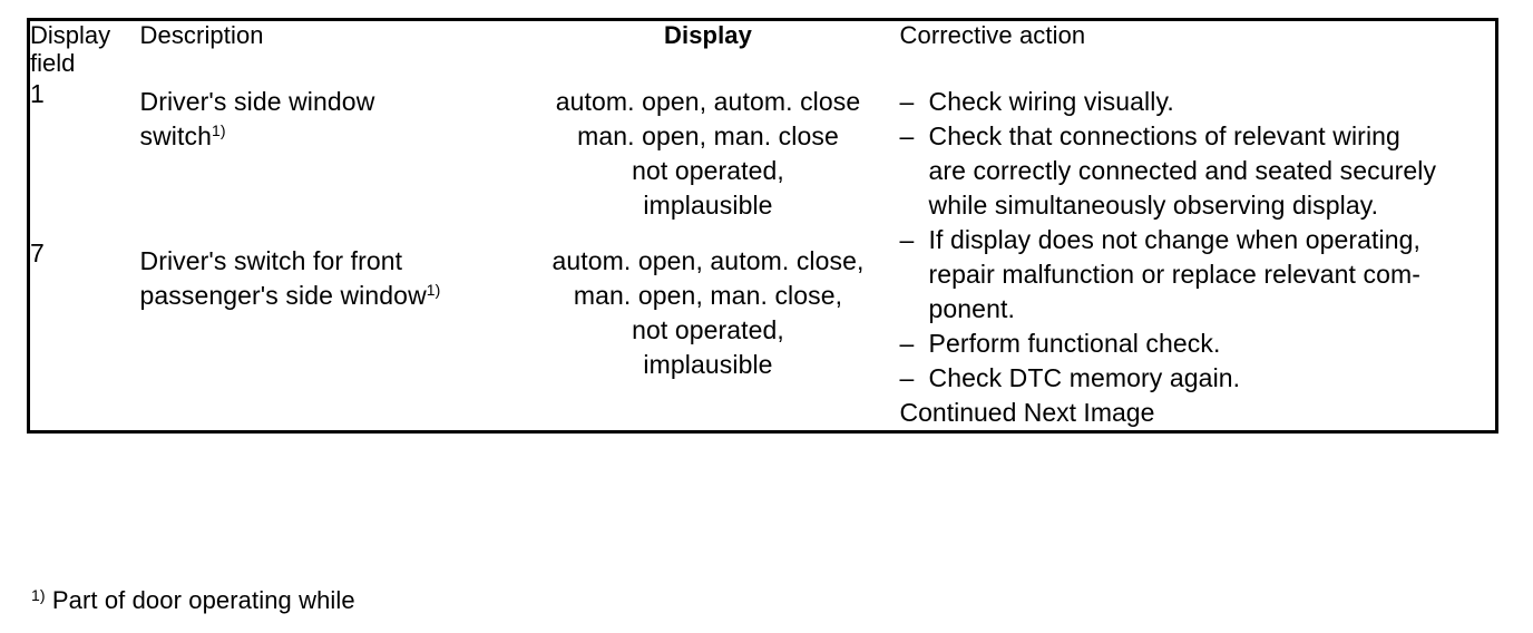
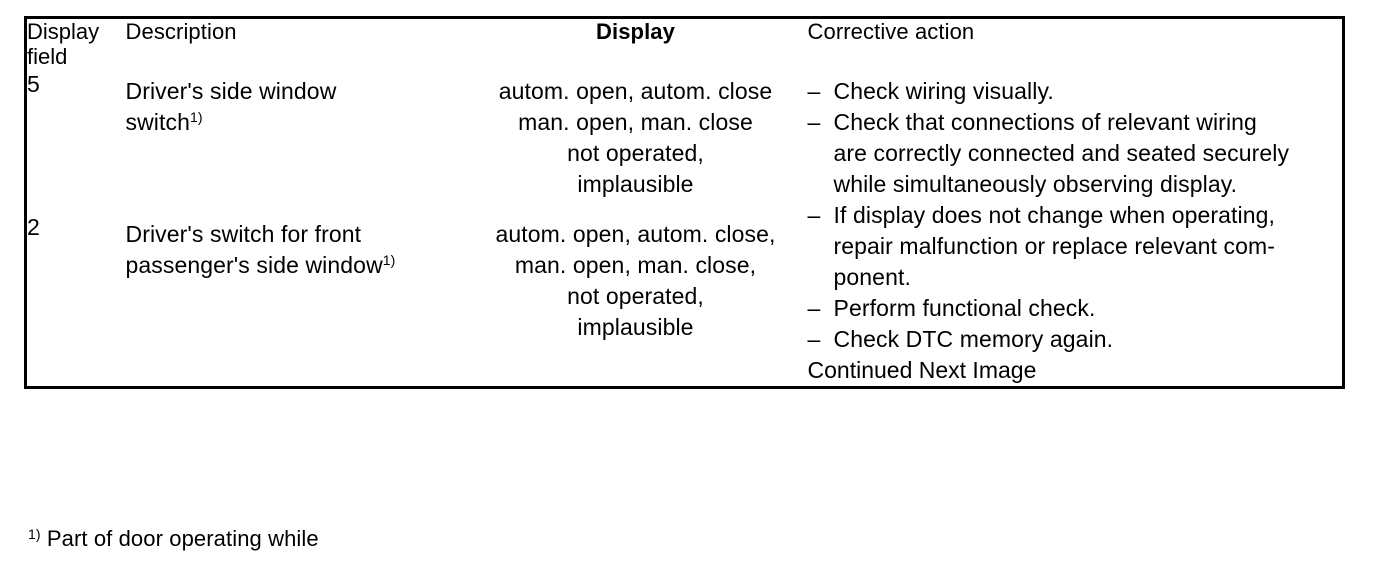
  Display field	Description	Display	Corrective action
- 1	Driver's side window switch1)	autom. open, autom. close man. open, man. close not operated, implausible	– Check wiring visually. – Check that connections of relevant wiring are correctly connected and seated securely while simultaneously observing display. – If display does not change when operating, repair malfunction or replace relevant com- ponent. – Perform functional check. – Check DTC memory again.
+ 5	Driver's side window switch1)	autom. open, autom. close man. open, man. close not operated, implausible	– Check wiring visually. – Check that connections of relevant wiring are correctly connected and seated securely while simultaneously observing display. – If display does not change when operating, repair malfunction or replace relevant com- ponent. – Perform functional check. – Check DTC memory again.
- 7	Driver's switch for front passenger's side window1)	autom. open, autom. close, man. open, man. close, not operated, implausible
+ 2	Driver's switch for front passenger's side window1)	autom. open, autom. close, man. open, man. close, not operated, implausible
  			Continued Next Image
  1) Part of door operating while
